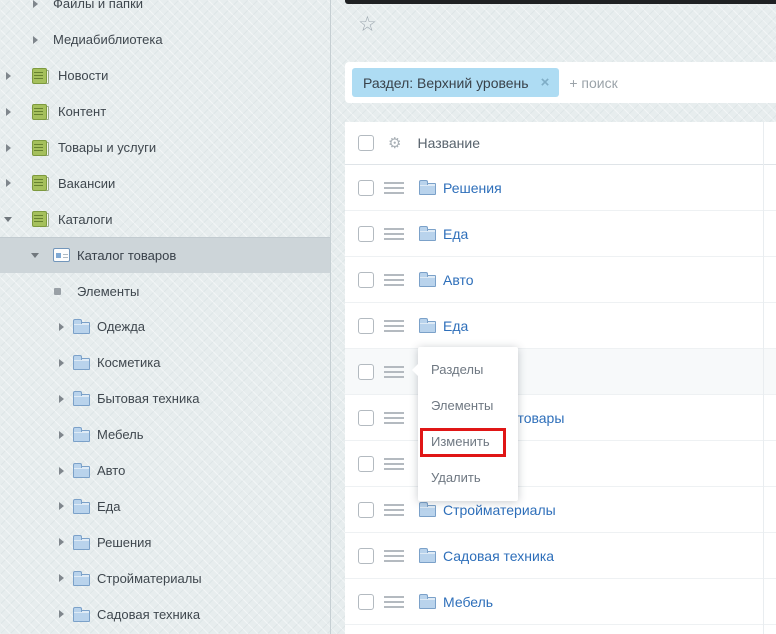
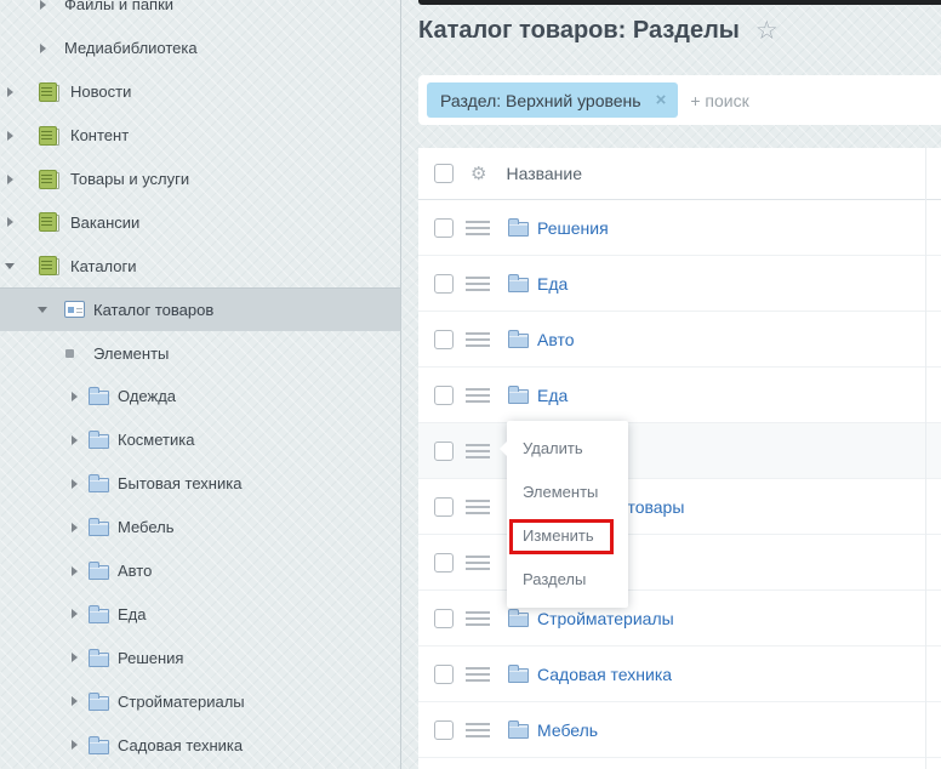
  Файлы и папки
  Медиабиблиотека
  Новости
  Контент
  Товары и услуги
  Вакансии
  Каталоги
  Каталог товаров
  Элементы
  Одежда
  Косметика
  Бытовая техника
  Мебель
  Авто
  Еда
  Решения
  Стройматериалы
  Садовая техника
+ Каталог товаров: Разделы
  ☆
  Раздел: Верхний уровень
  ×
  + поиск
  ⚙
  Название
  Решения
  Еда
  Авто
  Еда
  Стройматериалы
  Садовая техника
  Мебель
- Разделы
+ Удалить
  Элементы
  Изменить
- Удалить
+ Разделы
